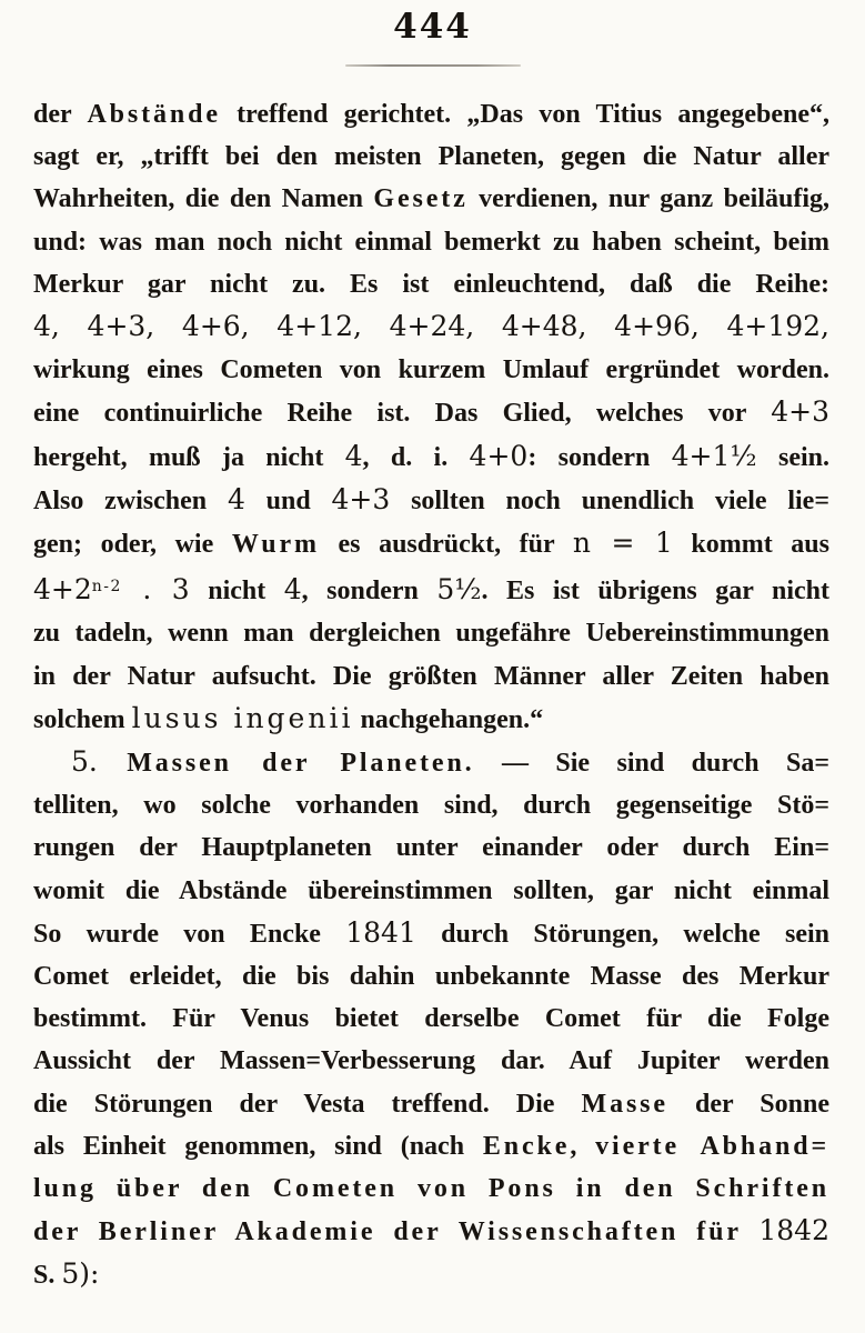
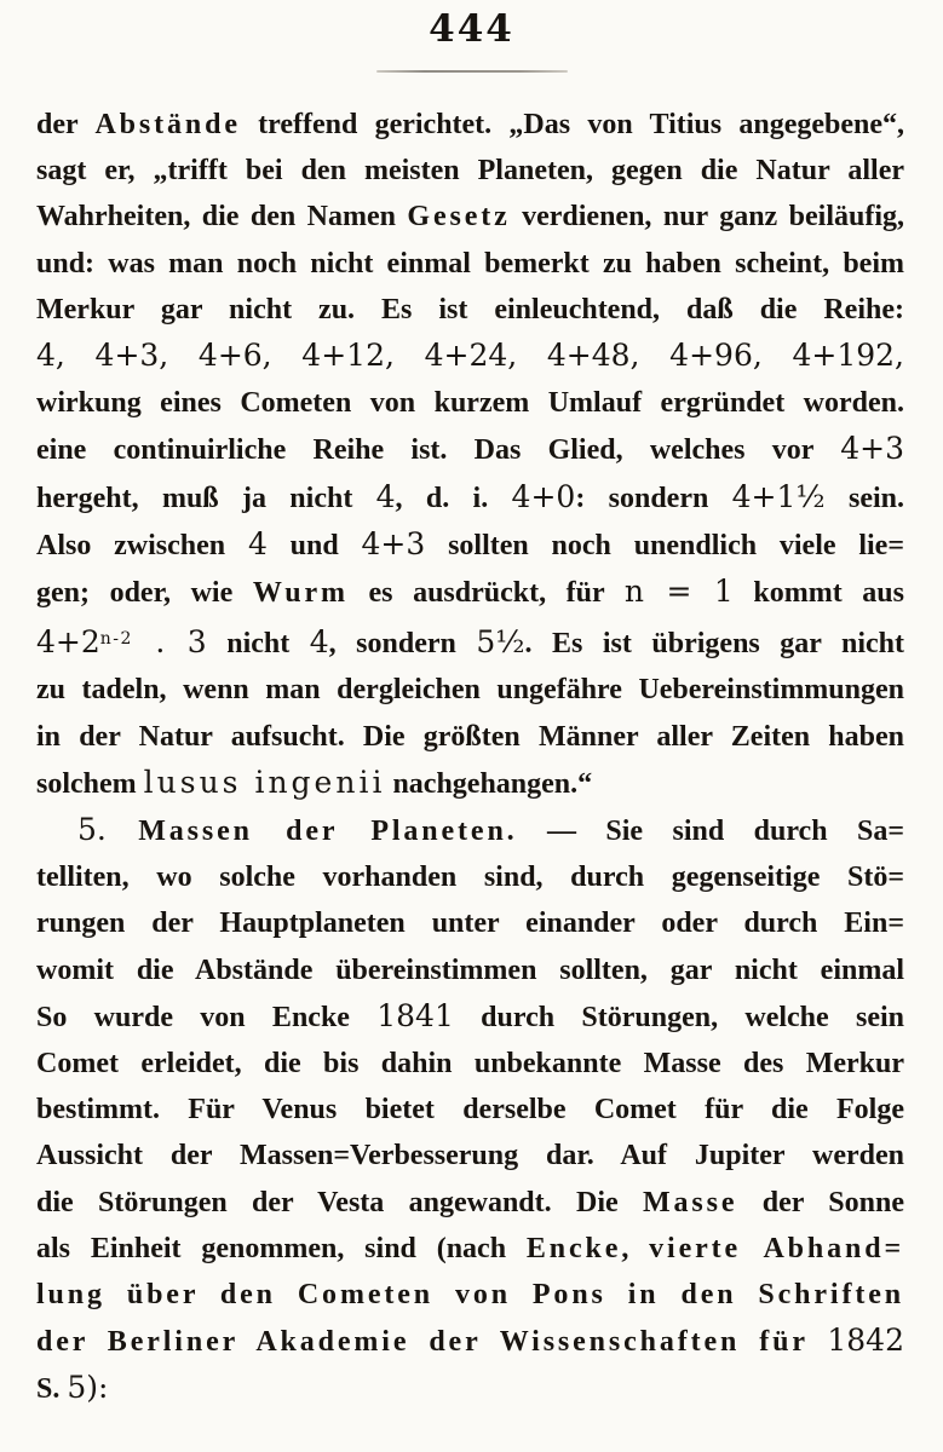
  444
  der Abstände treffend gerichtet. „Das von Titius angegebene“,
  sagt er, „trifft bei den meisten Planeten, gegen die Natur aller
  Wahrheiten, die den Namen Gesetz verdienen, nur ganz beiläufig,
  und: was man noch nicht einmal bemerkt zu haben scheint, beim
  Merkur gar nicht zu. Es ist einleuchtend, daß die Reihe:
  4, 4+3, 4+6, 4+12, 4+24, 4+48, 4+96, 4+192,
  wirkung eines Cometen von kurzem Umlauf ergründet worden.
  eine continuirliche Reihe ist. Das Glied, welches vor 4+3
  hergeht, muß ja nicht 4, d. i. 4+0: sondern 4+1½ sein.
  Also zwischen 4 und 4+3 sollten noch unendlich viele lie=
  gen; oder, wie Wurm es ausdrückt, für n = 1 kommt aus
  4+2n-2 . 3 nicht 4, sondern 5½. Es ist übrigens gar nicht
  zu tadeln, wenn man dergleichen ungefähre Uebereinstimmungen
  in der Natur aufsucht. Die größten Männer aller Zeiten haben
  solchem lusus ingenii nachgehangen.“
  5. Massen der Planeten. — Sie sind durch Sa=
  telliten, wo solche vorhanden sind, durch gegenseitige Stö=
  rungen der Hauptplaneten unter einander oder durch Ein=
  womit die Abstände übereinstimmen sollten, gar nicht einmal
  So wurde von Encke 1841 durch Störungen, welche sein
  Comet erleidet, die bis dahin unbekannte Masse des Merkur
  bestimmt. Für Venus bietet derselbe Comet für die Folge
  Aussicht der Massen=Verbesserung dar. Auf Jupiter werden
- die Störungen der Vesta treffend. Die Masse der Sonne
+ die Störungen der Vesta angewandt. Die Masse der Sonne
  als Einheit genommen, sind (nach Encke, vierte Abhand=
  lung über den Cometen von Pons in den Schriften
  der Berliner Akademie der Wissenschaften für 1842
  S. 5):
